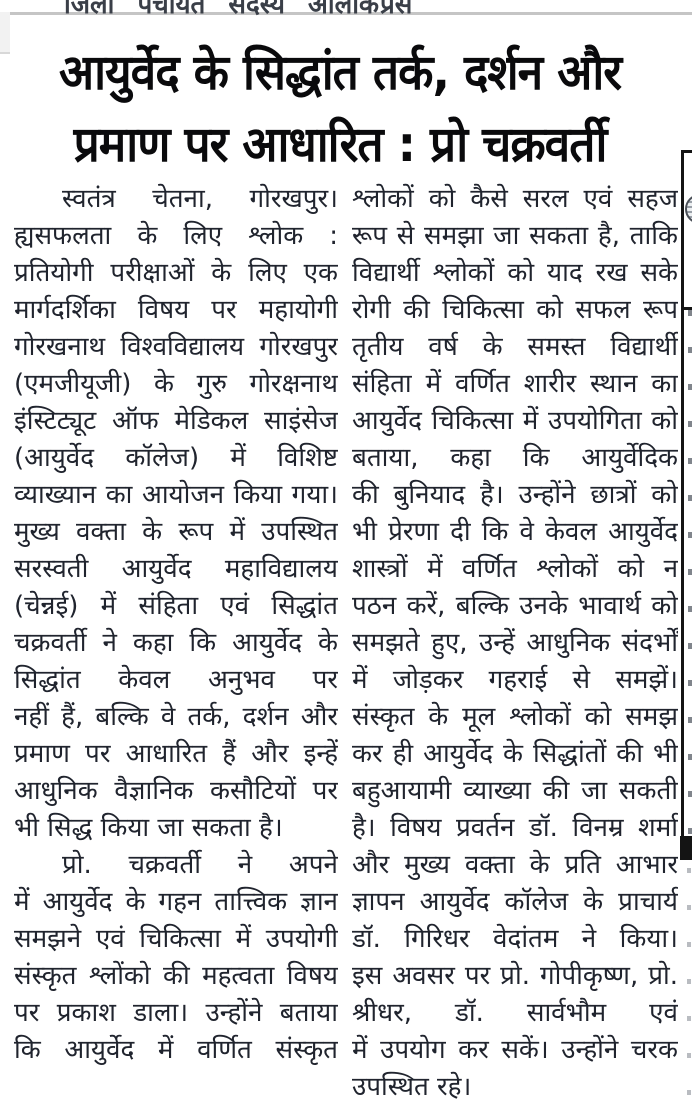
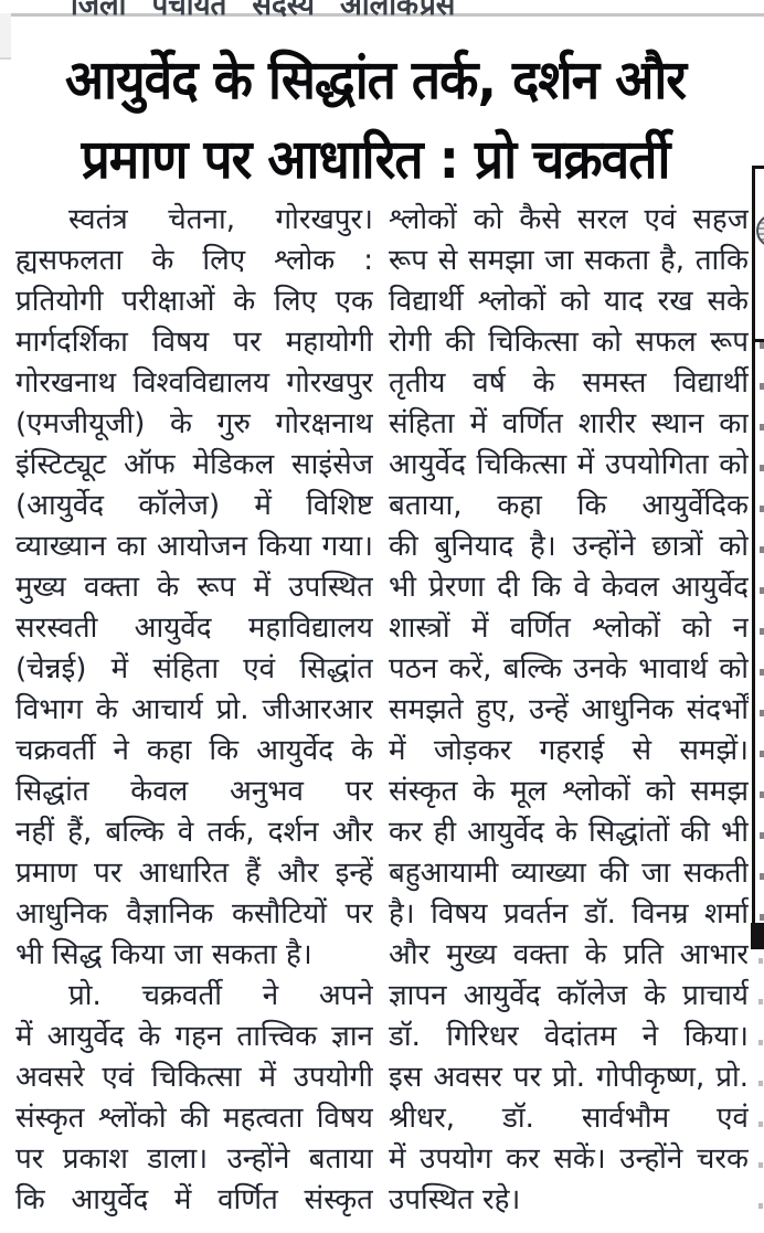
  जिला पंचायत सदस्य आलोक
  प्रस
  आयुर्वेद के सिद्धांत तर्क, दर्शन और
  प्रमाण पर आधारित : प्रो चक्रवर्ती
  स्वतंत्र चेतना, गोरखपुर।
  ह्यसफलता के लिए श्लोक :
  प्रतियोगी परीक्षाओं के लिए एक
  मार्गदर्शिका विषय पर महायोगी
  गोरखनाथ विश्वविद्यालय गोरखपुर
  (एमजीयूजी) के गुरु गोरक्षनाथ
  इंस्टिट्यूट ऑफ मेडिकल साइंसेज
  (आयुर्वेद कॉलेज) में विशिष्ट
  व्याख्यान का आयोजन किया गया।
  मुख्य वक्ता के रूप में उपस्थित
  सरस्वती आयुर्वेद महाविद्यालय
  (चेन्नई) में संहिता एवं सिद्धांत
+ विभाग के आचार्य प्रो. जीआरआर
  चक्रवर्ती ने कहा कि आयुर्वेद के
  सिद्धांत केवल अनुभव पर
  नहीं हैं, बल्कि वे तर्क, दर्शन और
  प्रमाण पर आधारित हैं और इन्हें
  आधुनिक वैज्ञानिक कसौटियों पर
  भी सिद्ध किया जा सकता है।
  में आयुर्वेद के गहन तात्त्विक ज्ञान
- समझने एवं चिकित्सा में उपयोगी
+ अवसरे एवं चिकित्सा में उपयोगी
  संस्कृत श्लोंको की महत्वता विषय
  पर प्रकाश डाला। उन्होंने बताया
  कि आयुर्वेद में वर्णित संस्कृत
  श्लोकों को कैसे सरल एवं सहज
  रूप से समझा जा सकता है, ताकि
  विद्यार्थी श्लोकों को याद रख सके
  रोगी की चिकित्सा को सफल रूप
  तृतीय वर्ष के समस्त विद्यार्थी
  संहिता में वर्णित शारीर स्थान का
  आयुर्वेद चिकित्सा में उपयोगिता को
  बताया, कहा कि आयुर्वेदिक
  की बुनियाद है। उन्होंने छात्रों को
  भी प्रेरणा दी कि वे केवल आयुर्वेद
  शास्त्रों में वर्णित श्लोकों को न
  पठन करें, बल्कि उनके भावार्थ को
  समझते हुए, उन्हें आधुनिक संदर्भों
  में जोड़कर गहराई से समझें।
  संस्कृत के मूल श्लोकों को समझ
  कर ही आयुर्वेद के सिद्धांतों की भी
  बहुआयामी व्याख्या की जा सकती
  है। विषय प्रवर्तन डॉ. विनम्र शर्मा
  और मुख्य वक्ता के प्रति आभार
  ज्ञापन आयुर्वेद कॉलेज के प्राचार्य
  डॉ. गिरिधर वेदांतम ने किया।
  इस अवसर पर प्रो. गोपीकृष्ण, प्रो.
  श्रीधर, डॉ. सार्वभौम एवं
  में उपयोग कर सकें। उन्होंने चरक
  उपस्थित रहे।
